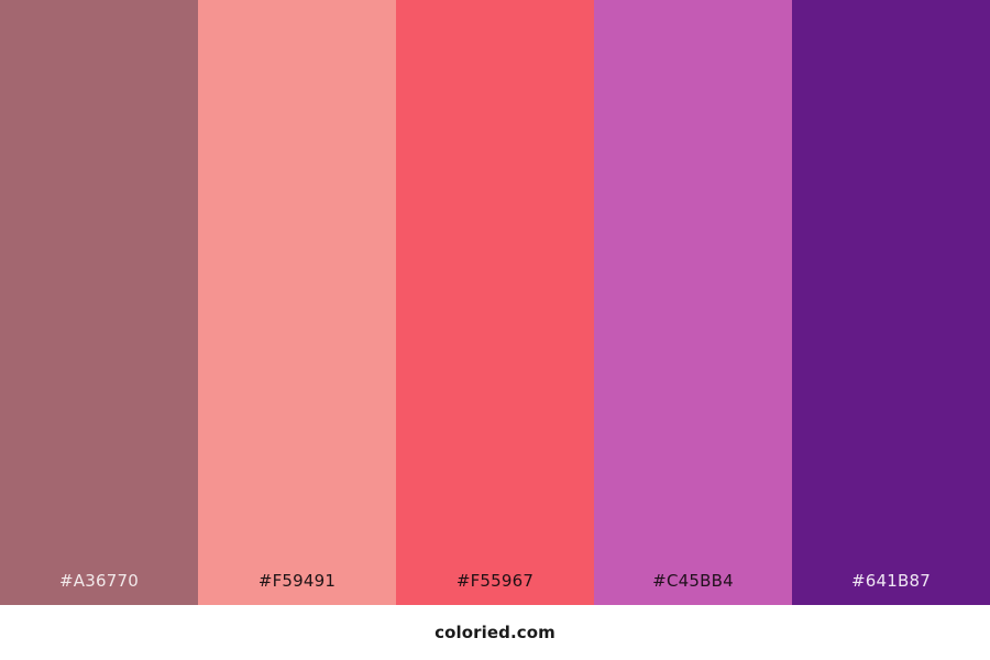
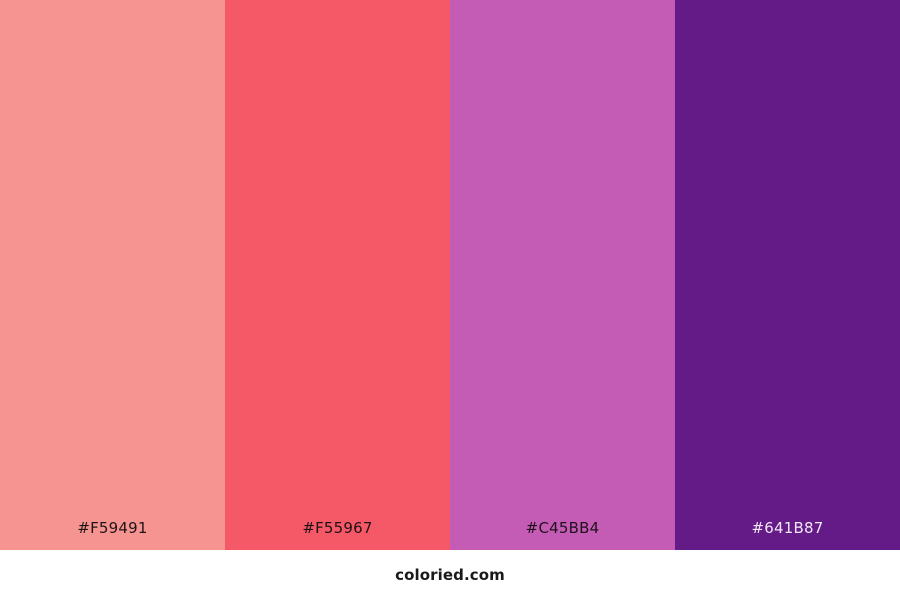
- #A36770
  #F59491
  #F55967
  #C45BB4
  #641B87
  coloried.com
